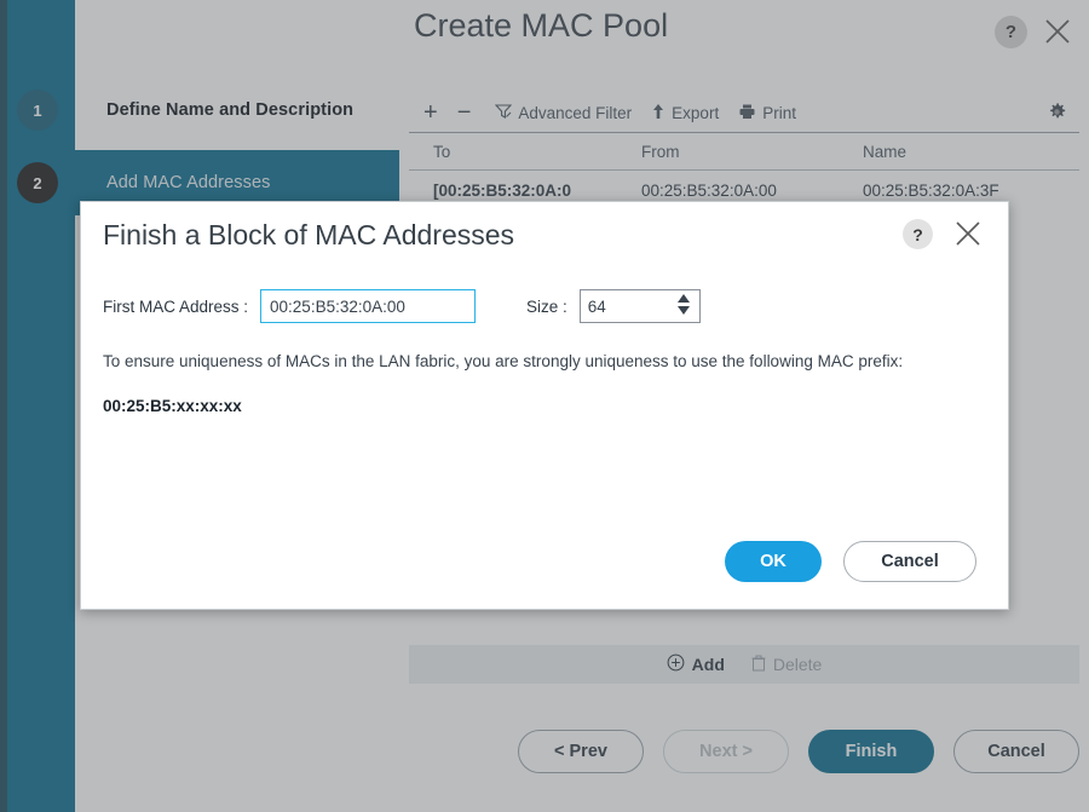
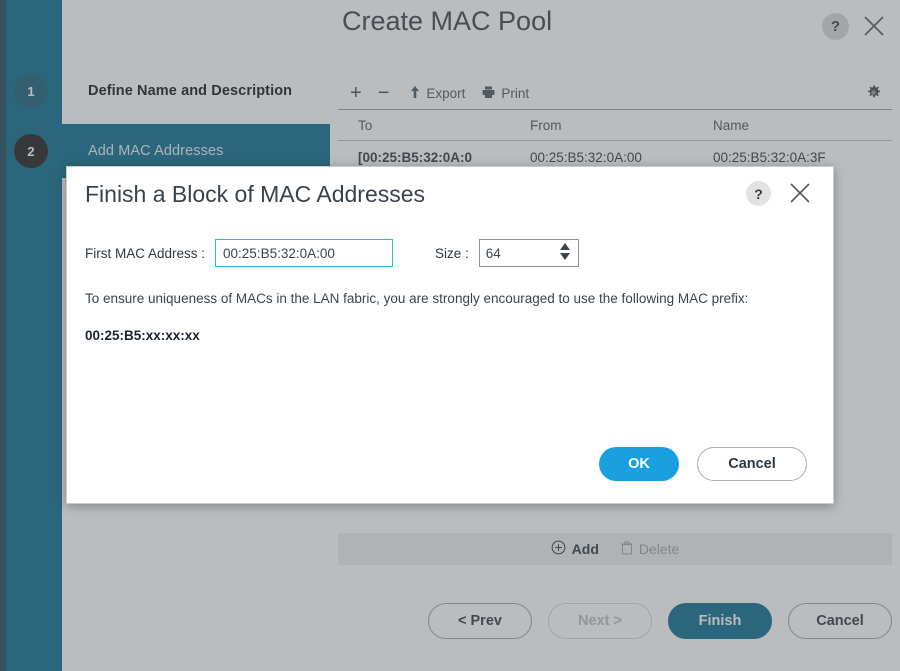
  1
  2
  Define Name and Description
  Add MAC Addresses
  Create MAC Pool
  ?
  +
  −
- Advanced Filter
  Export
  Print
  To
  From
  Name
  [00:25:B5:32:0A:0
  00:25:B5:32:0A:00
  00:25:B5:32:0A:3F
  Add
  Delete
  < Prev
  Next >
  Finish
  Cancel
  Finish a Block of MAC Addresses
  ?
  First MAC Address :
  00:25:B5:32:0A:00
  Size :
  64
- To ensure uniqueness of MACs in the LAN fabric, you are strongly uniqueness to use the following MAC prefix:
+ To ensure uniqueness of MACs in the LAN fabric, you are strongly encouraged to use the following MAC prefix:
  00:25:B5:xx:xx:xx
  OK
  Cancel
